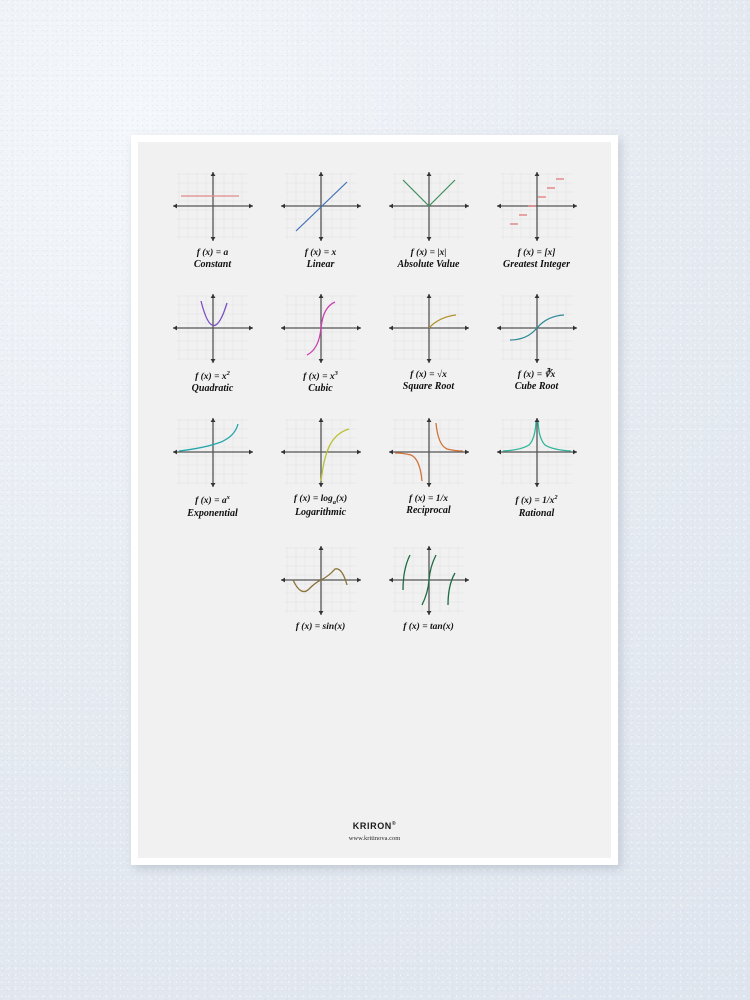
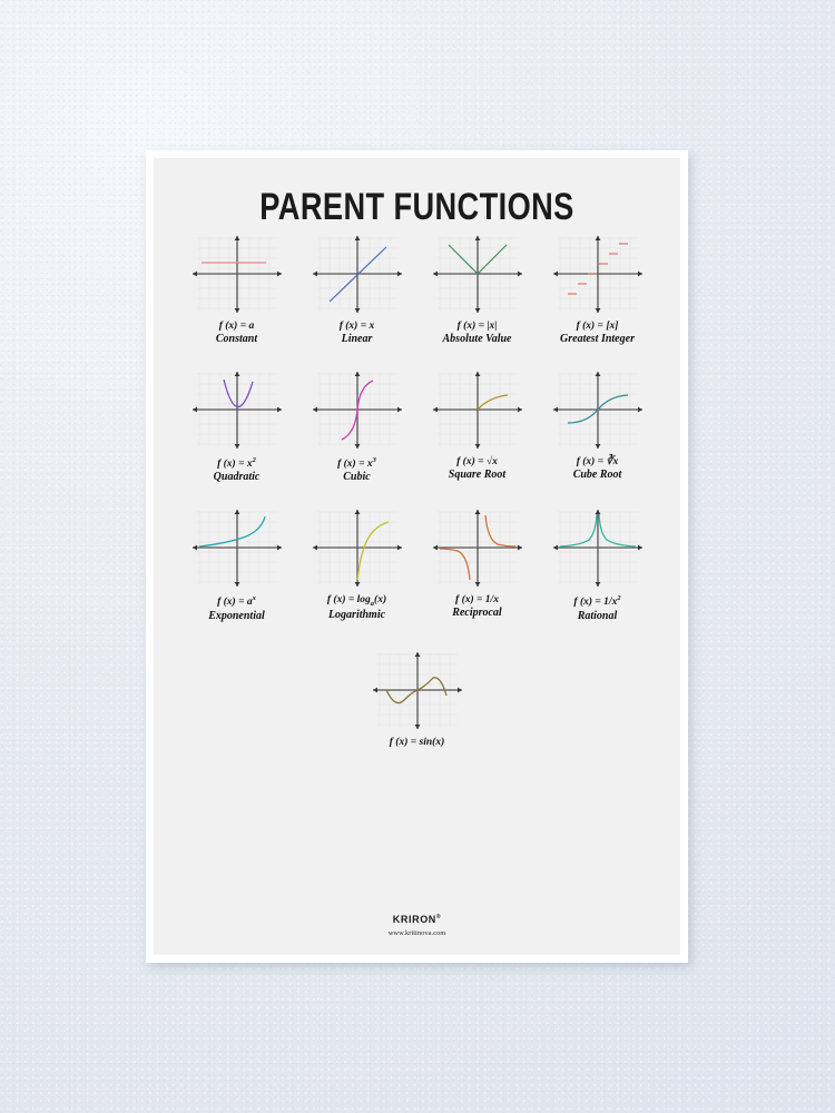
+ PARENT FUNCTIONS
  f (x) = a
  Constant
  f (x) = x
  Linear
  f (x) = |x|
  Absolute Value
  f (x) = [x]
  Greatest Integer
  f (x) = x
  Quadratic
  f (x) = x
  Cubic
  f (x) = √x
  Square Root
  f (x) = ∛x
  Cube Root
  f (x) = a
  Exponential
  f (x) = log (x)
  Logarithmic
  f (x) = 1/x
  Reciprocal
  f (x) = 1/x
  Rational
  f (x) = sin(x)
- f (x) = tan(x)
  KRIRON
